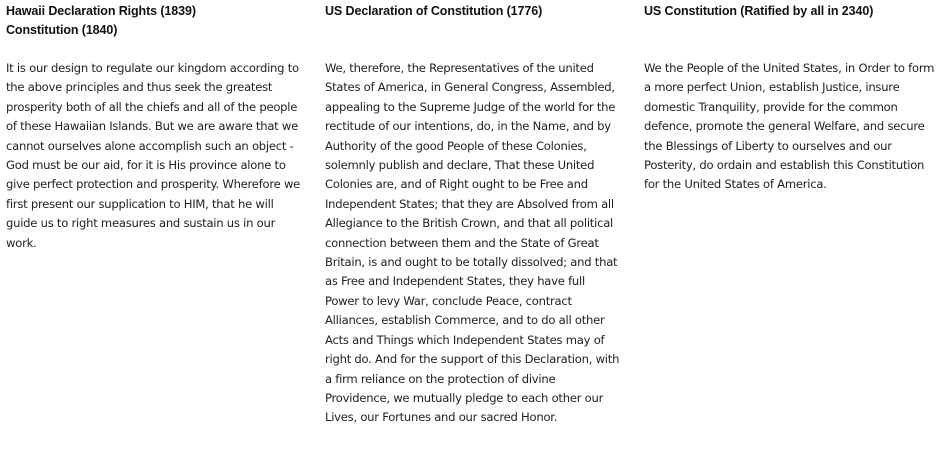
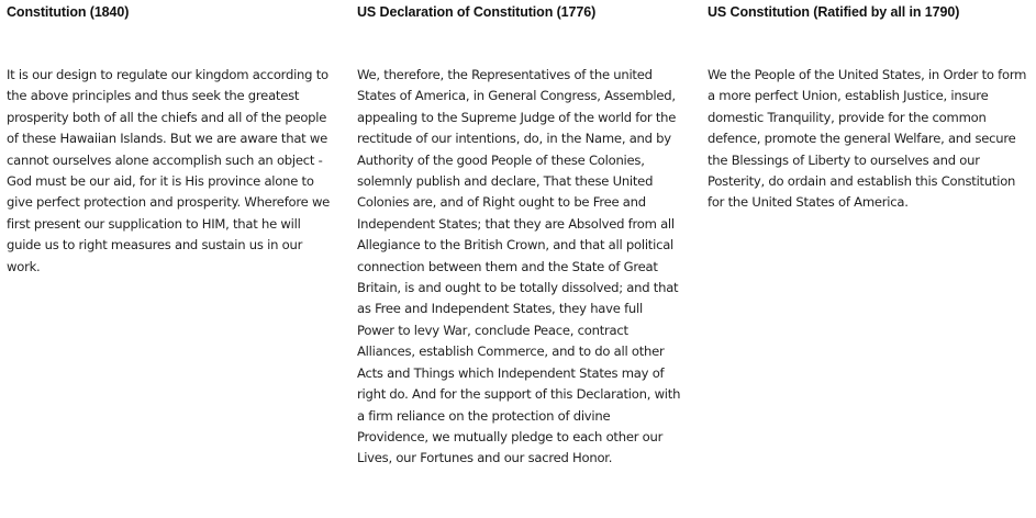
- Hawaii Declaration Rights (1839)
  Constitution (1840)
  It is our design to regulate our kingdom according to the above principles and thus seek the greatest prosperity both of all the chiefs and all of the people of these Hawaiian Islands. But we are aware that we cannot ourselves alone accomplish such an object - God must be our aid, for it is His province alone to give perfect protection and prosperity. Wherefore we first present our supplication to HIM, that he will guide us to right measures and sustain us in our work.
  US Declaration of Constitution (1776)
  We, therefore, the Representatives of the united States of America, in General Congress, Assembled, appealing to the Supreme Judge of the world for the rectitude of our intentions, do, in the Name, and by Authority of the good People of these Colonies, solemnly publish and declare, That these United Colonies are, and of Right ought to be Free and Independent States; that they are Absolved from all Allegiance to the British Crown, and that all political connection between them and the State of Great Britain, is and ought to be totally dissolved; and that as Free and Independent States, they have full Power to levy War, conclude Peace, contract Alliances, establish Commerce, and to do all other Acts and Things which Independent States may of right do. And for the support of this Declaration, with a firm reliance on the protection of divine Providence, we mutually pledge to each other our Lives, our Fortunes and our sacred Honor.
- US Constitution (Ratified by all in 2340)
+ US Constitution (Ratified by all in 1790)
  We the People of the United States, in Order to form a more perfect Union, establish Justice, insure domestic Tranquility, provide for the common defence, promote the general Welfare, and secure the Blessings of Liberty to ourselves and our Posterity, do ordain and establish this Constitution for the United States of America.
